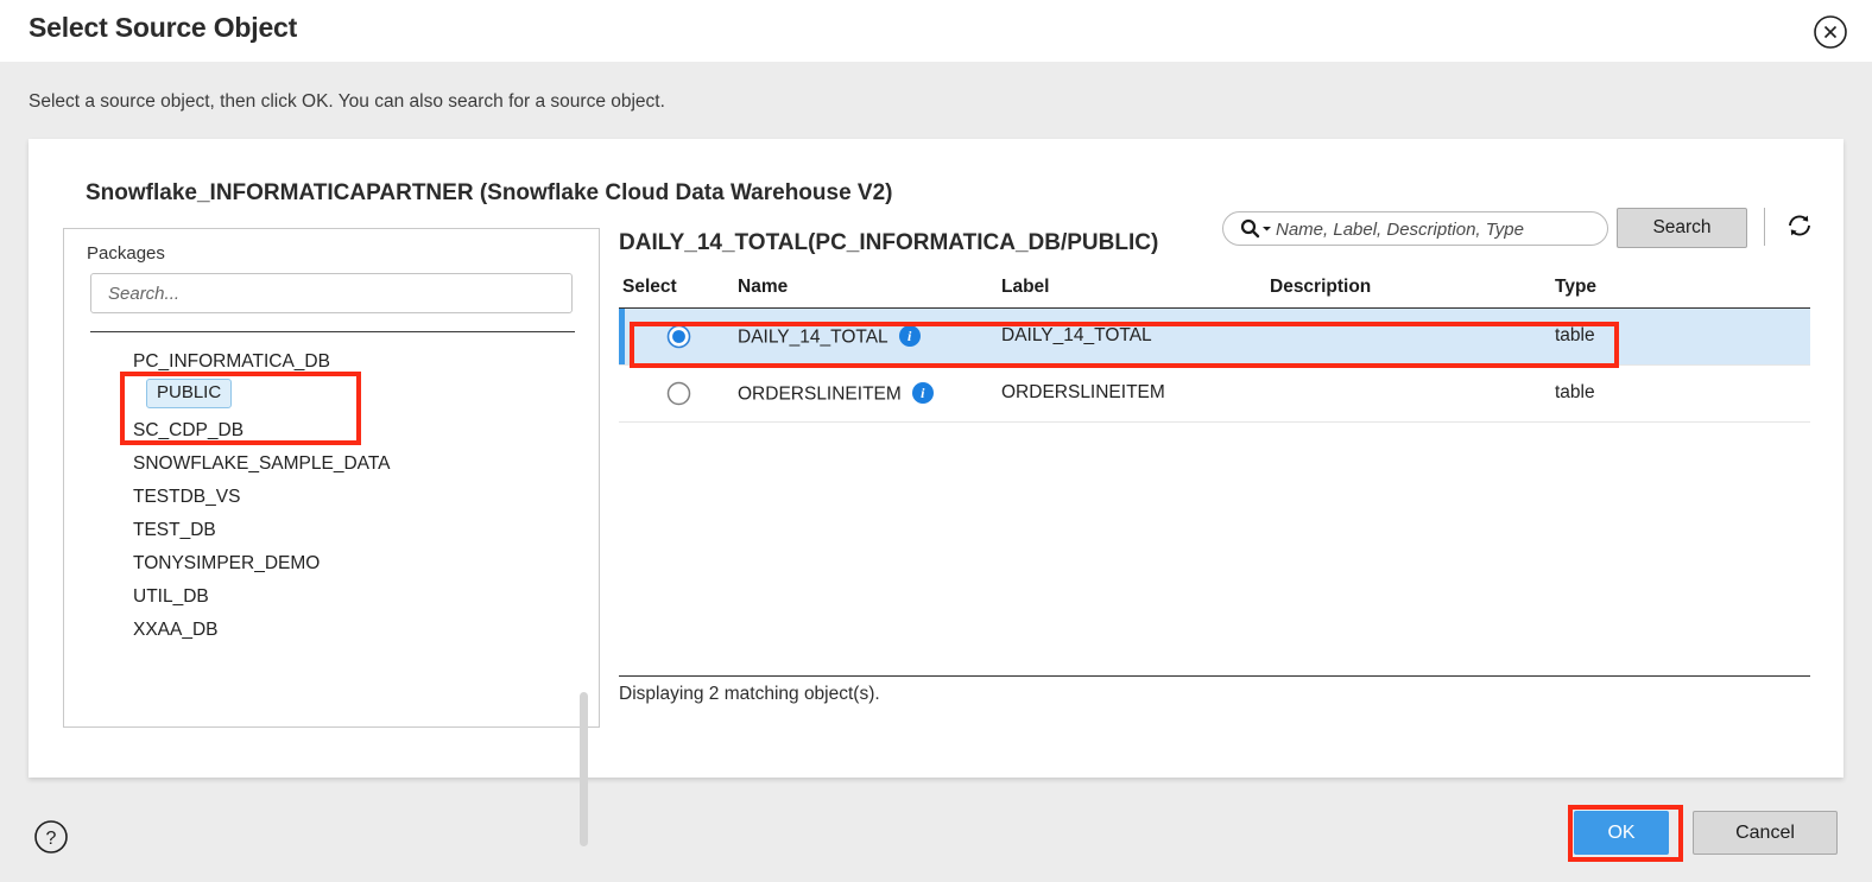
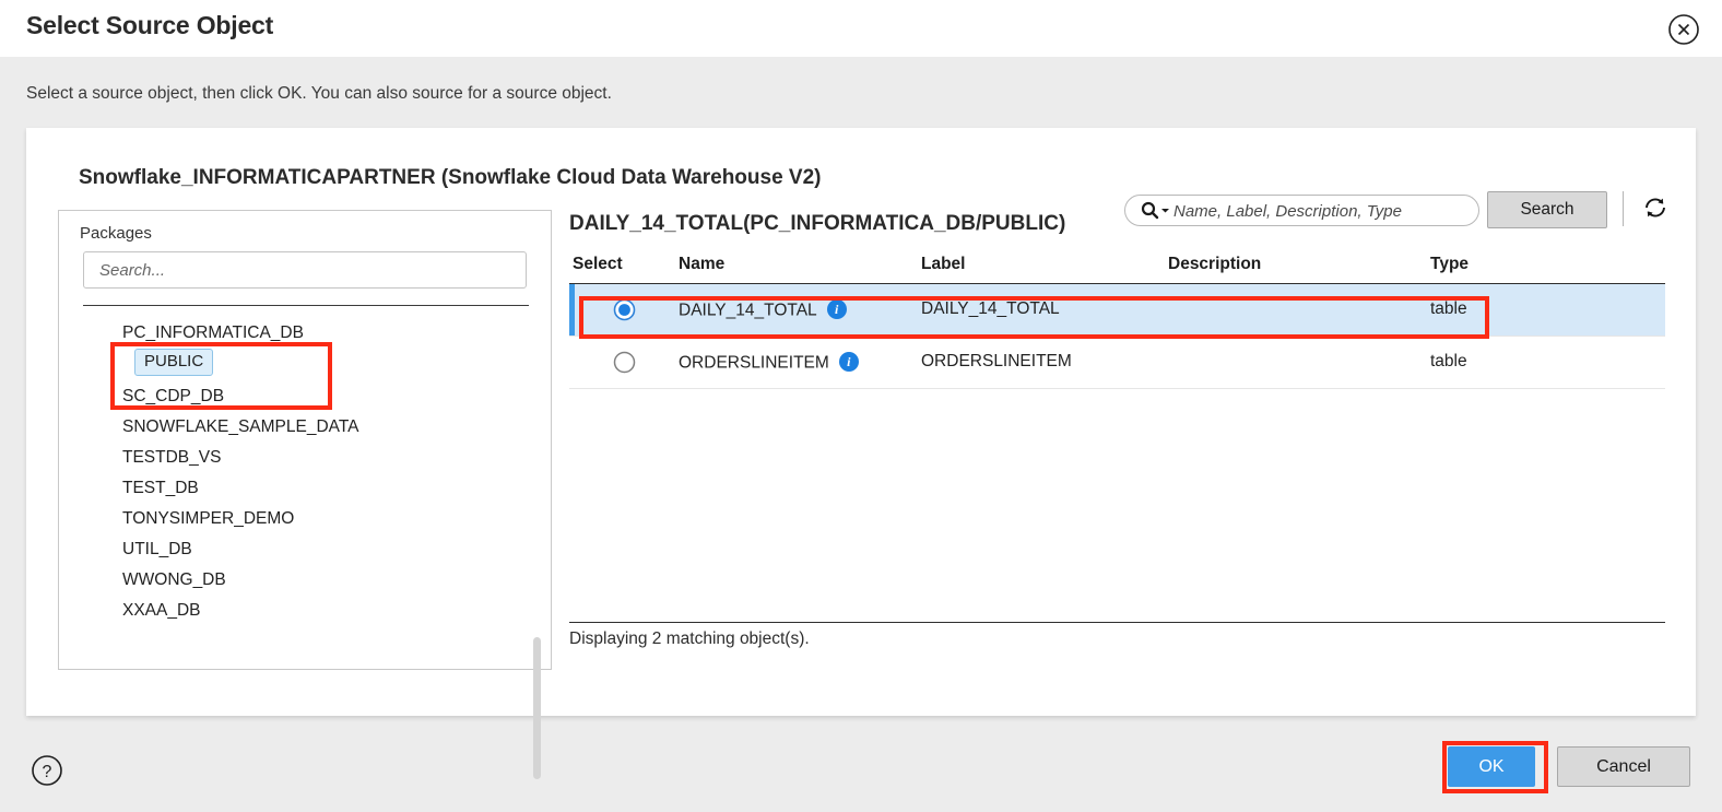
  Select Source Object
- Select a source object, then click OK. You can also search for a source object.
+ Select a source object, then click OK. You can also source for a source object.
  Snowflake_INFORMATICAPARTNER (Snowflake Cloud Data Warehouse V2)
  Packages
  Search...
  PC_INFORMATICA_DB
  PUBLIC
  SC_CDP_DB
  SNOWFLAKE_SAMPLE_DATA
  TESTDB_VS
  TEST_DB
  TONYSIMPER_DEMO
  UTIL_DB
+ WWONG_DB
  XXAA_DB
  DAILY_14_TOTAL(PC_INFORMATICA_DB/PUBLIC)
  Name, Label, Description, Type
  Search
  Select
  Name
  Label
  Description
  Type
  DAILY_14_TOTAL i
  DAILY_14_TOTAL
  table
  ORDERSLINEITEM i
  ORDERSLINEITEM
  table
  Displaying 2 matching object(s).
  ?
  OK
  Cancel
